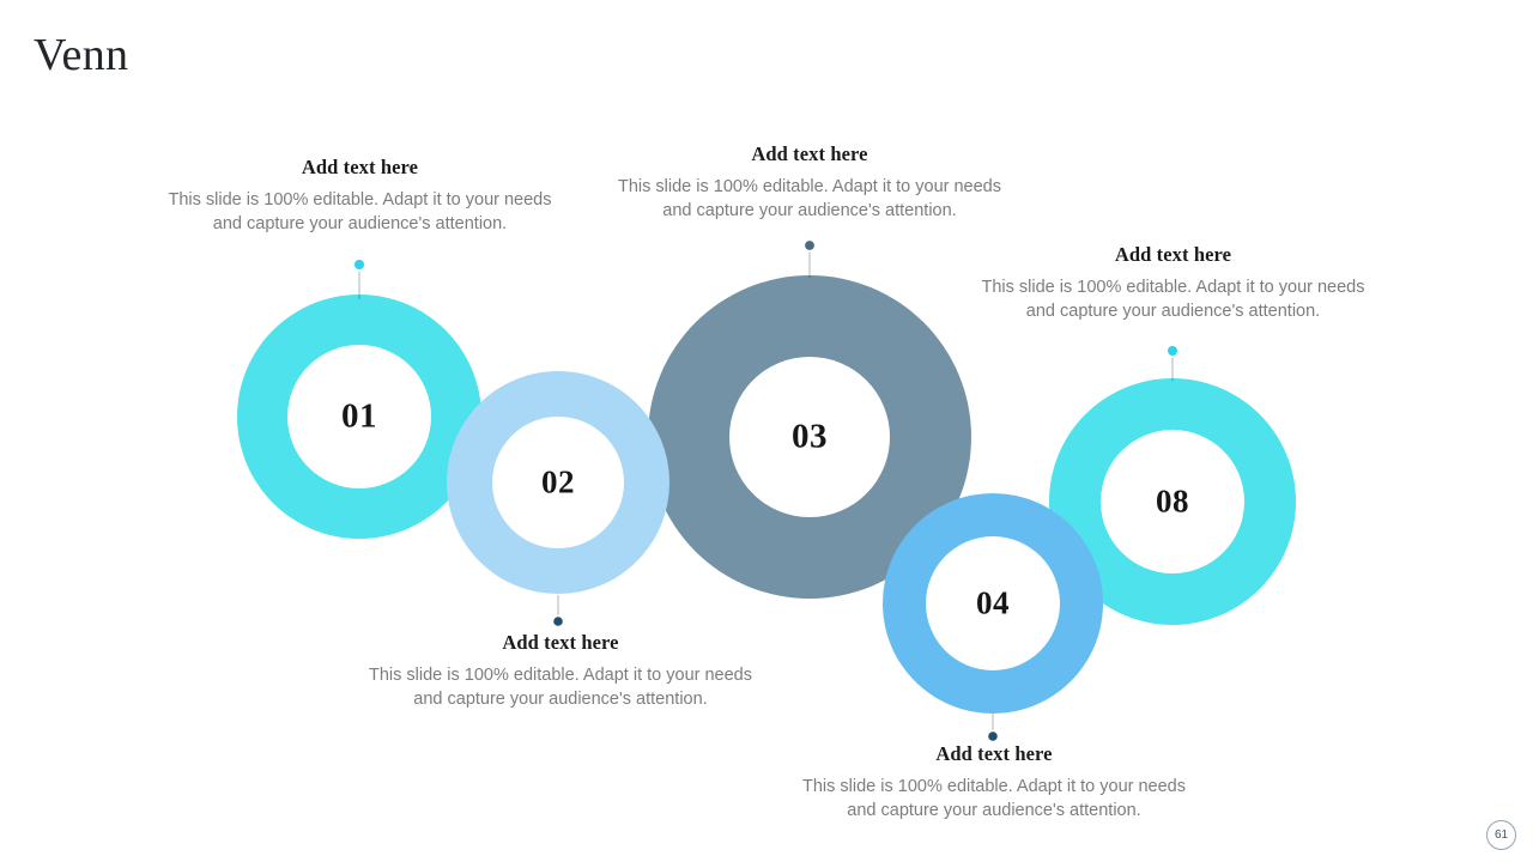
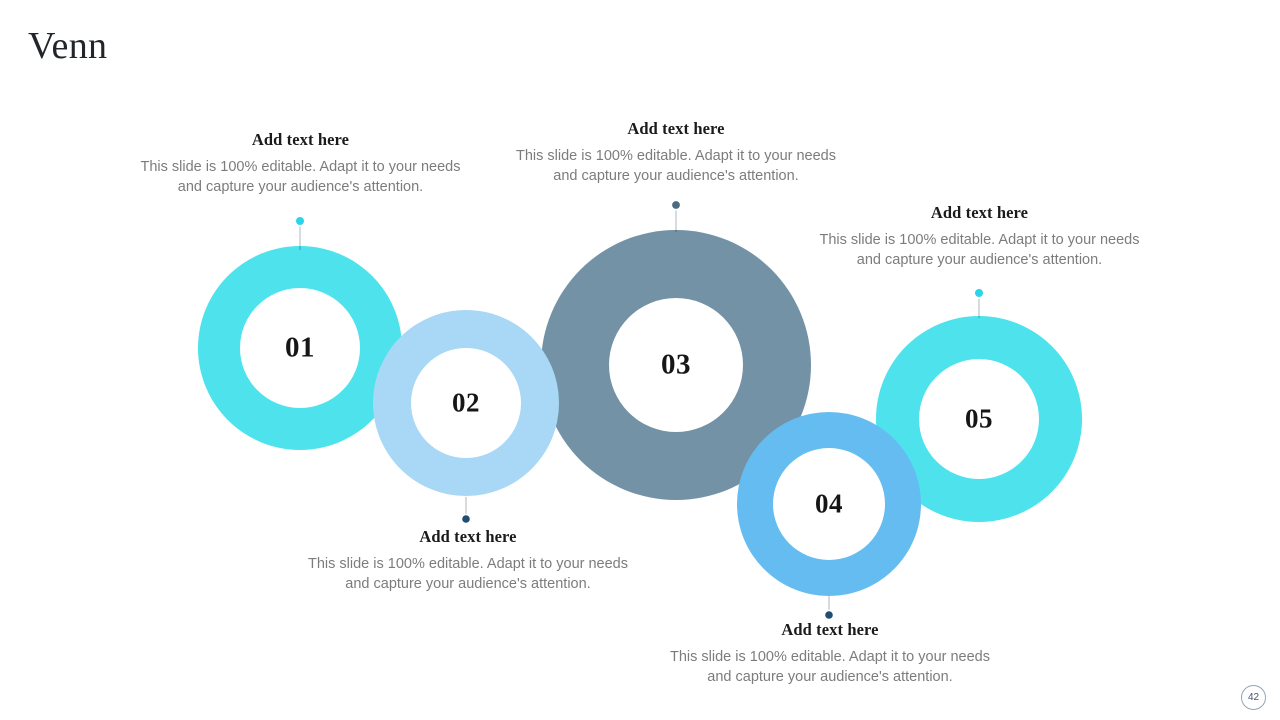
  Venn
  01
  02
  03
  04
- 08
+ 05
  Add text here
  This slide is 100% editable. Adapt it to your needs and capture your audience's attention.
  Add text here
  This slide is 100% editable. Adapt it to your needs and capture your audience's attention.
  Add text here
  This slide is 100% editable. Adapt it to your needs and capture your audience's attention.
  Add text here
  This slide is 100% editable. Adapt it to your needs and capture your audience's attention.
  Add text here
  This slide is 100% editable. Adapt it to your needs and capture your audience's attention.
- 61
+ 42
